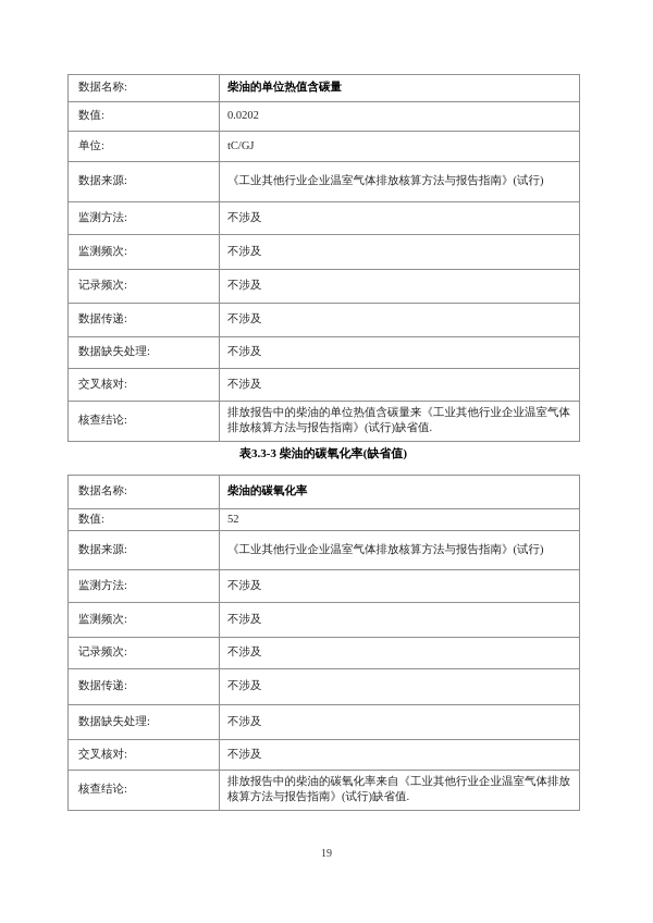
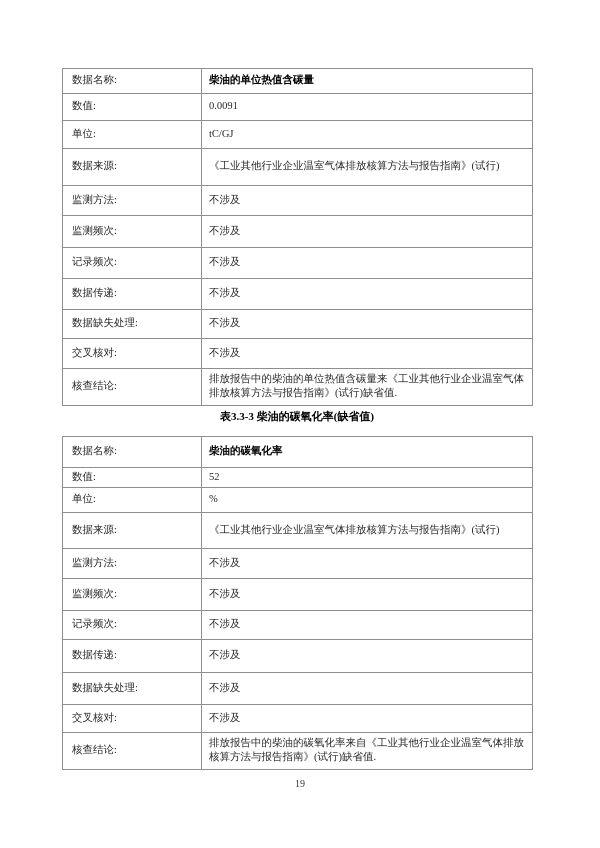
  数据名称:	柴油的单位热值含碳量
- 数值:	0.0202
+ 数值:	0.0091
  单位:	tC/GJ
  数据来源:	《工业其他行业企业温室气体排放核算方法与报告指南》(试行)
  监测方法:	不涉及
  监测频次:	不涉及
  记录频次:	不涉及
  数据传递:	不涉及
  数据缺失处理:	不涉及
  交叉核对:	不涉及
  核查结论:	排放报告中的柴油的单位热值含碳量来《工业其他行业企业温室气体排放核算方法与报告指南》(试行)缺省值.
  表3.3-3 柴油的碳氧化率(缺省值)
  数据名称:	柴油的碳氧化率
  数值:	52
+ 单位:	%
  数据来源:	《工业其他行业企业温室气体排放核算方法与报告指南》(试行)
  监测方法:	不涉及
  监测频次:	不涉及
  记录频次:	不涉及
  数据传递:	不涉及
  数据缺失处理:	不涉及
  交叉核对:	不涉及
  核查结论:	排放报告中的柴油的碳氧化率来自《工业其他行业企业温室气体排放核算方法与报告指南》(试行)缺省值.
  19
